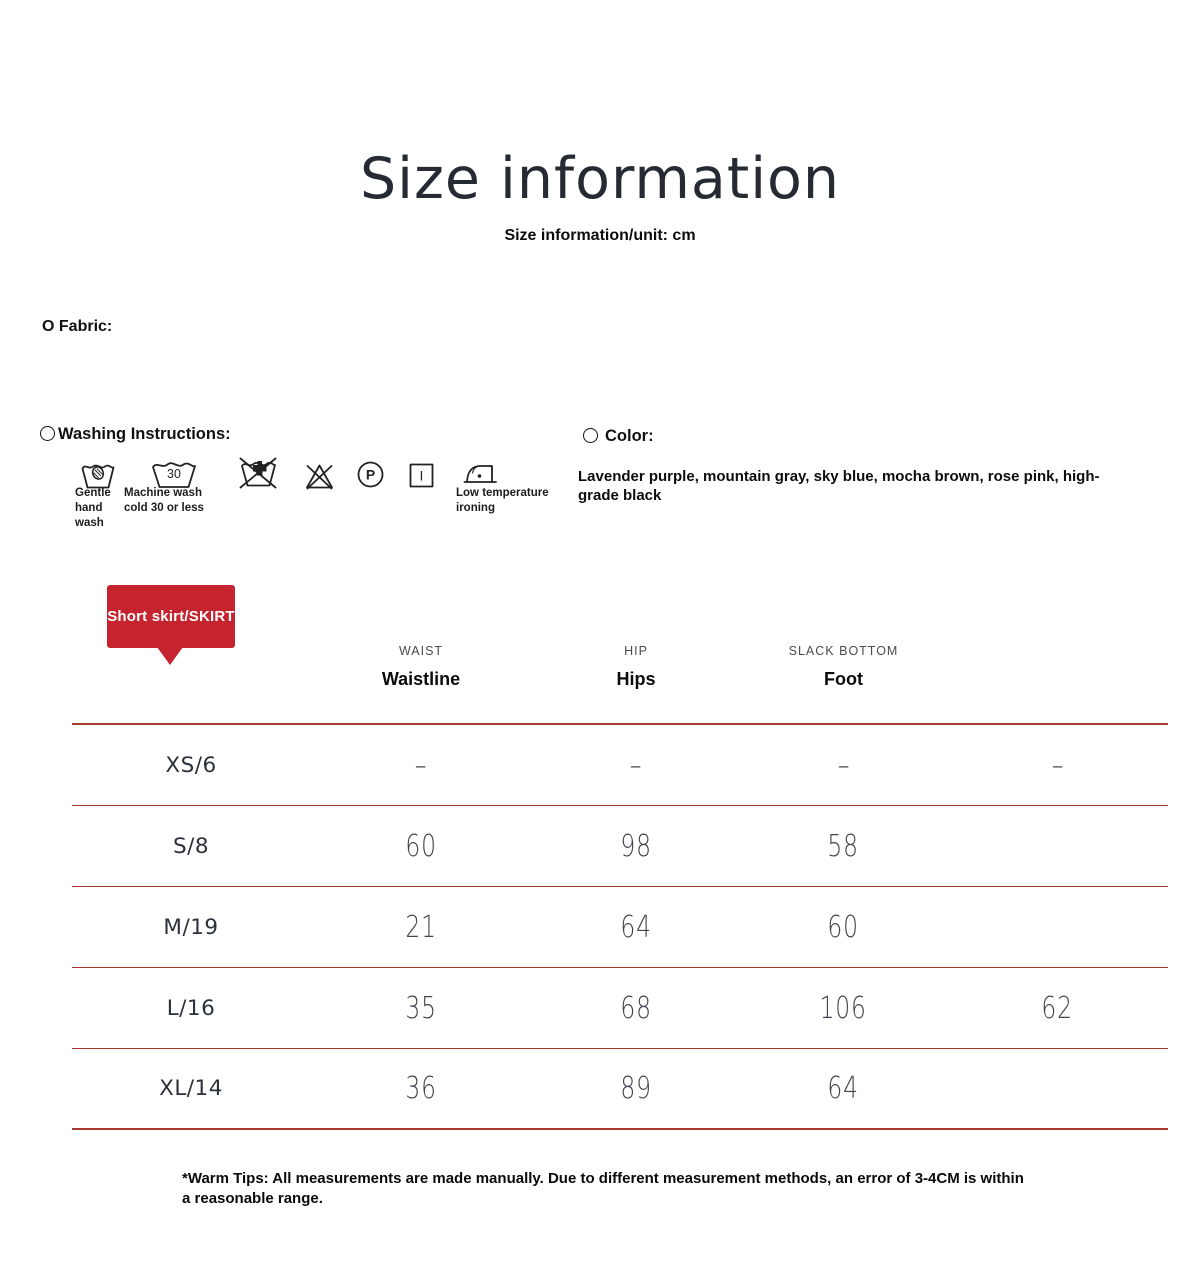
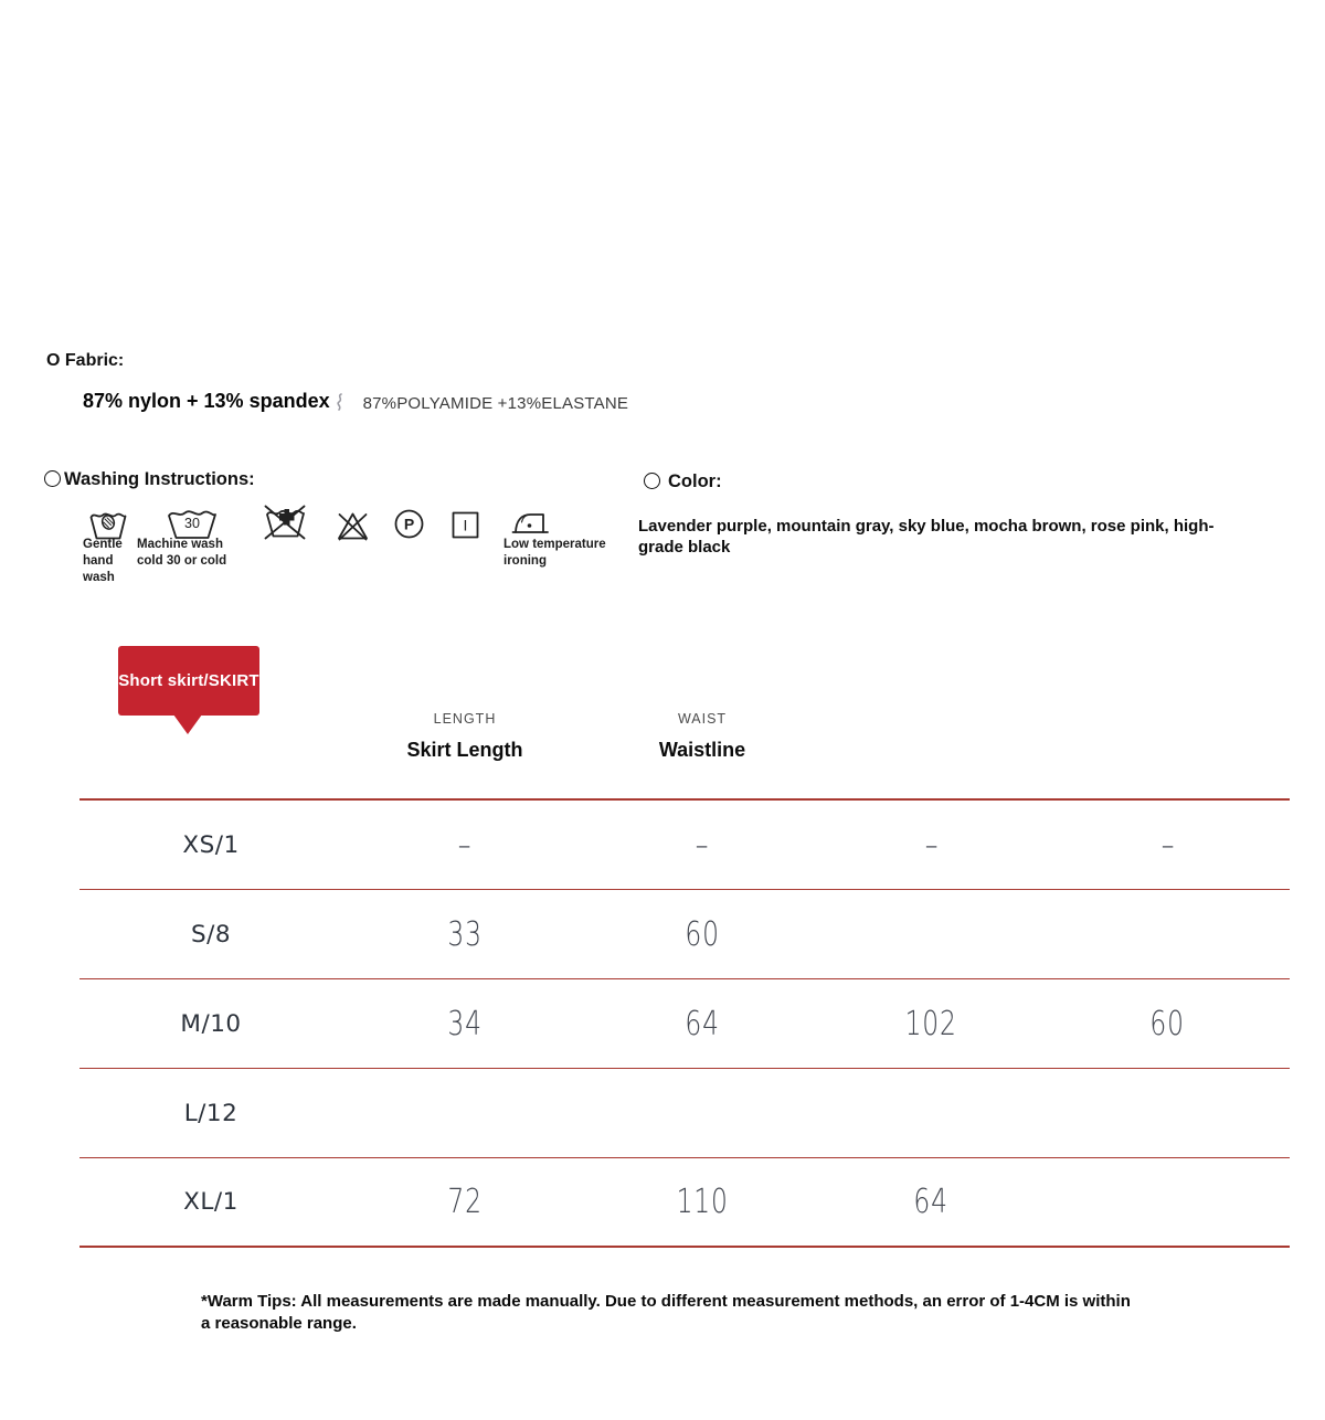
- Size information
- Size information/unit: cm
  O Fabric:
+ 87% nylon + 13% spandex
+ 87%POLYAMIDE +13%ELASTANE
  Washing Instructions:
  Gentle hand wash
  30
- Machine wash cold 30 or less
+ Machine wash cold 30 or cold
  P
  I
  Low temperature ironing
  Color:
  Lavender purple, mountain gray, sky blue, mocha brown, rose pink, high-grade black
  Short skirt/SKIRT
+ LENGTH
+ Skirt Length
  WAIST
  Waistline
- HIP
- Hips
- SLACK BOTTOM
- Foot
- XS/6
+ XS/1
  –
  –
  –
  –
  S/8
+ 33
  60
- 98
- 58
- M/19
+ M/10
- 21
+ 34
  64
+ 102
  60
- L/16
+ L/12
- 35
- 68
- 106
- 62
- XL/14
+ XL/1
- 36
- 89
+ 72
+ 110
  64
- *Warm Tips: All measurements are made manually. Due to different measurement methods, an error of 3-4CM is within a reasonable range.
+ *Warm Tips: All measurements are made manually. Due to different measurement methods, an error of 1-4CM is within a reasonable range.
